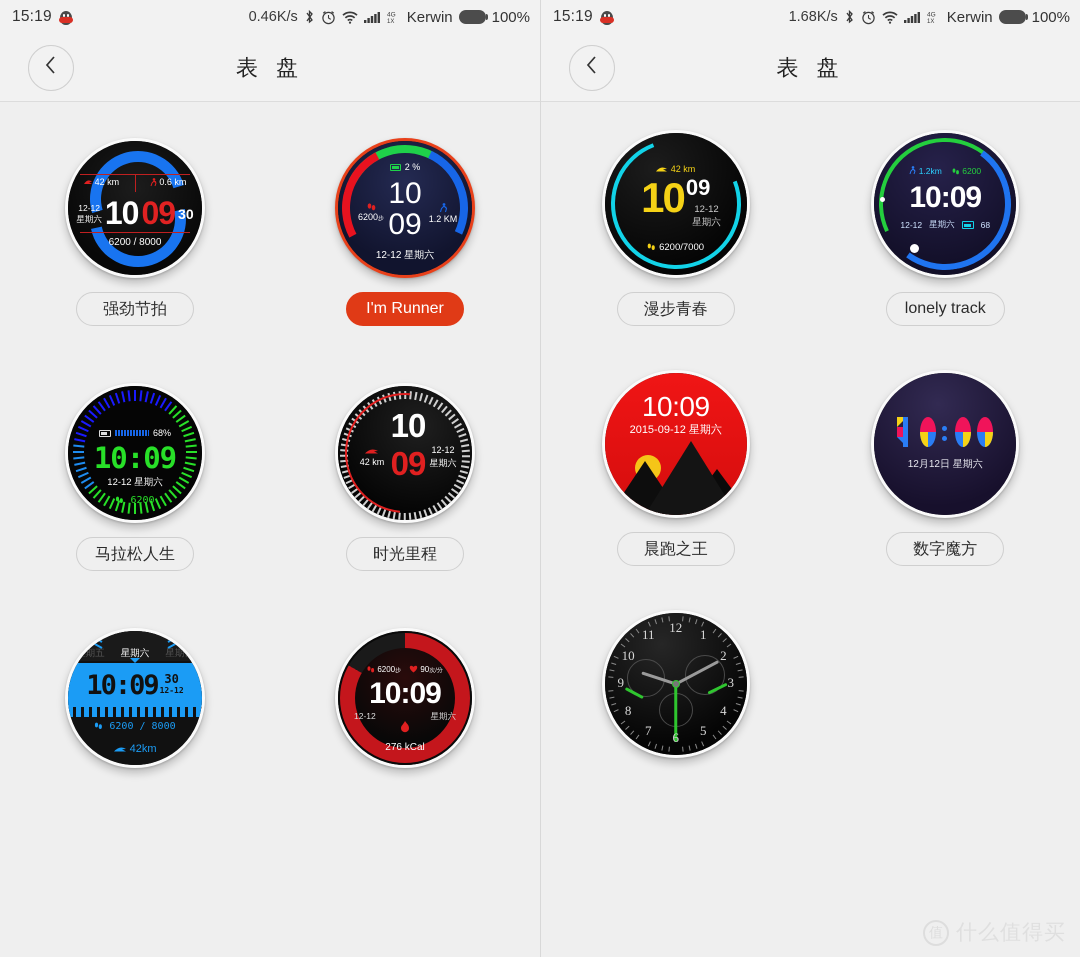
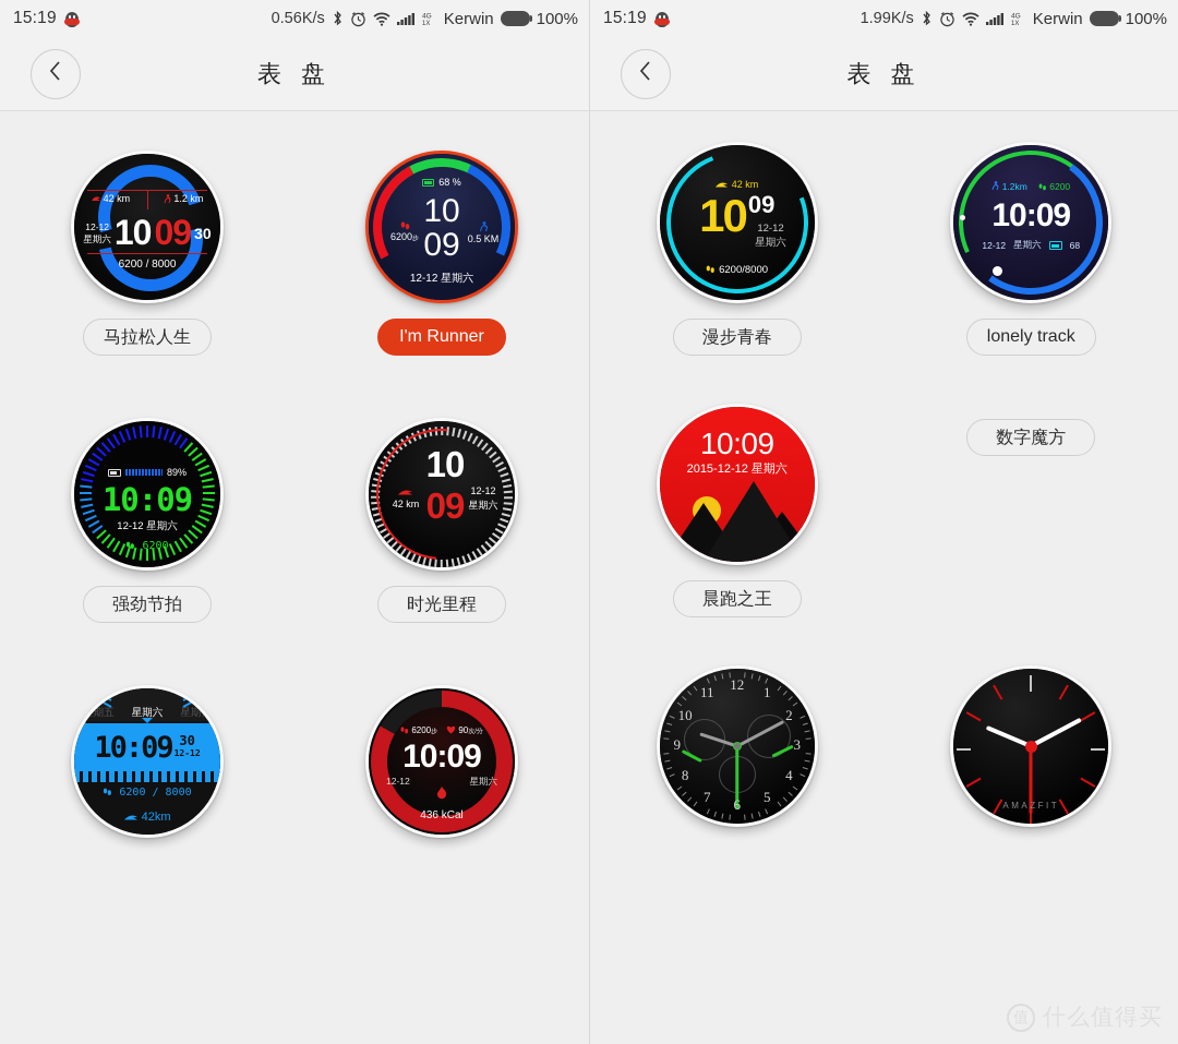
  15:19
- 0.46K/s
+ 0.56K/s
  Kerwin
  100%
  表 盘
  42 km
- 0.6 km
+ 1.2 km
  12-12
  星期六
  10
  09
  30
  6200 / 8000
- 强劲节拍
+ 马拉松人生
- 2 %
+ 68 %
  10
  09
  6200
- 1.2 KM
+ 0.5 KM
  12-12 星期六
  I'm Runner
- 68%
+ 89%
  10:09
  12-12 星期六
  6200
- 马拉松人生
+ 强劲节拍
  10
  09
  42 km
  12-12
  星期六
  时光里程
  星期五
  星期六
  星期日
  10:09
  30
  12-12
  6200 / 8000
  42km
  6200
  10:09
  12-12
  星期六
- 276 kCal
+ 436 kCal
  15:19
- 1.68K/s
+ 1.99K/s
  Kerwin
  100%
  表 盘
  42 km
  10
  09
  12-12
  星期六
- 6200/7000
+ 6200/8000
  漫步青春
  1.2km
  6200
  10:09
  12-12
  星期六
  68
  lonely track
  10:09
- 2015-09-12 星期六
+ 2015-12-12 星期六
  晨跑之王
- 12月12日 星期六
  数字魔方
  12
  1
  2
  3
  4
  5
  6
  7
  8
  9
  10
  11
+ AMAZFIT
